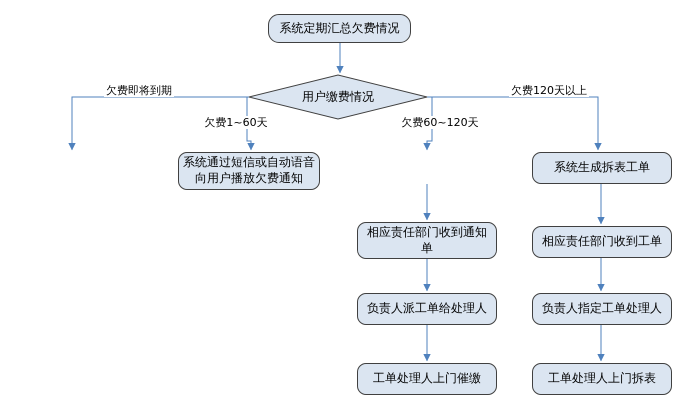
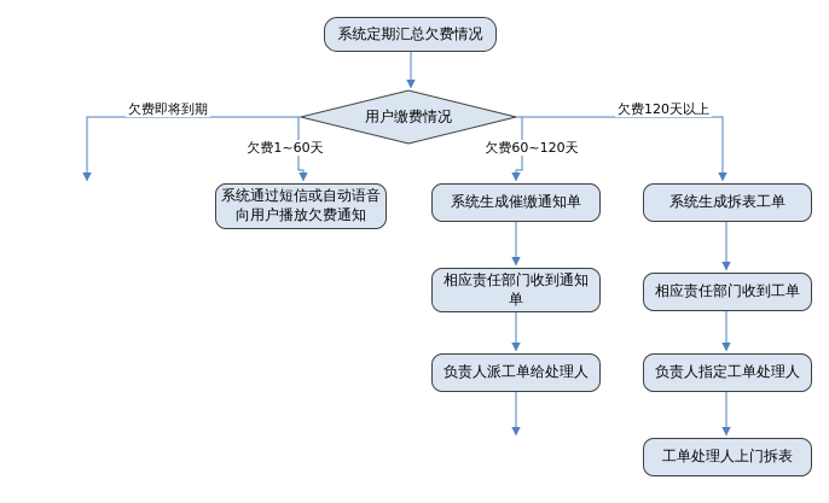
  系统定期汇总欠费情况
  用户缴费情况
  欠费即将到期
  欠费1~60天
  欠费60~120天
  欠费120天以上
  系统通过短信或自动语音向用户播放欠费通知
+ 系统生成催缴通知单
  相应责任部门收到通知单
  负责人派工单给处理人
- 工单处理人上门催缴
  系统生成拆表工单
  相应责任部门收到工单
  负责人指定工单处理人
  工单处理人上门拆表
